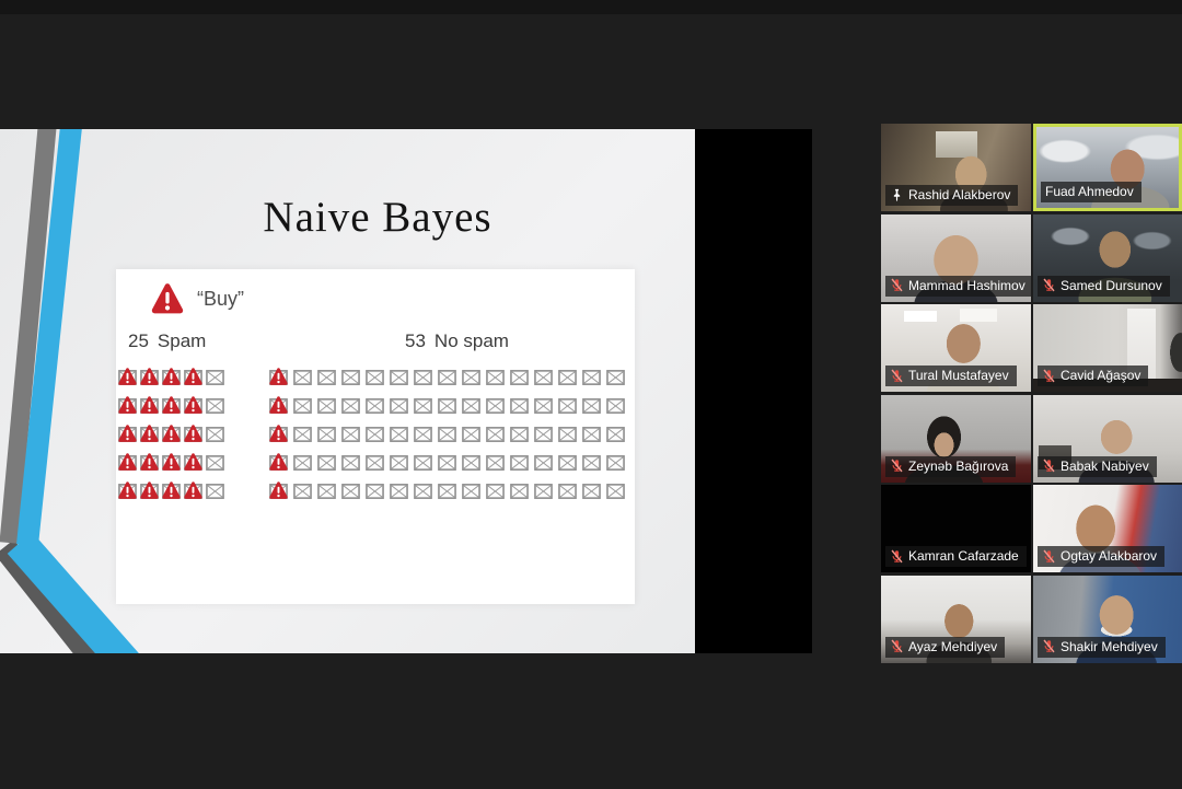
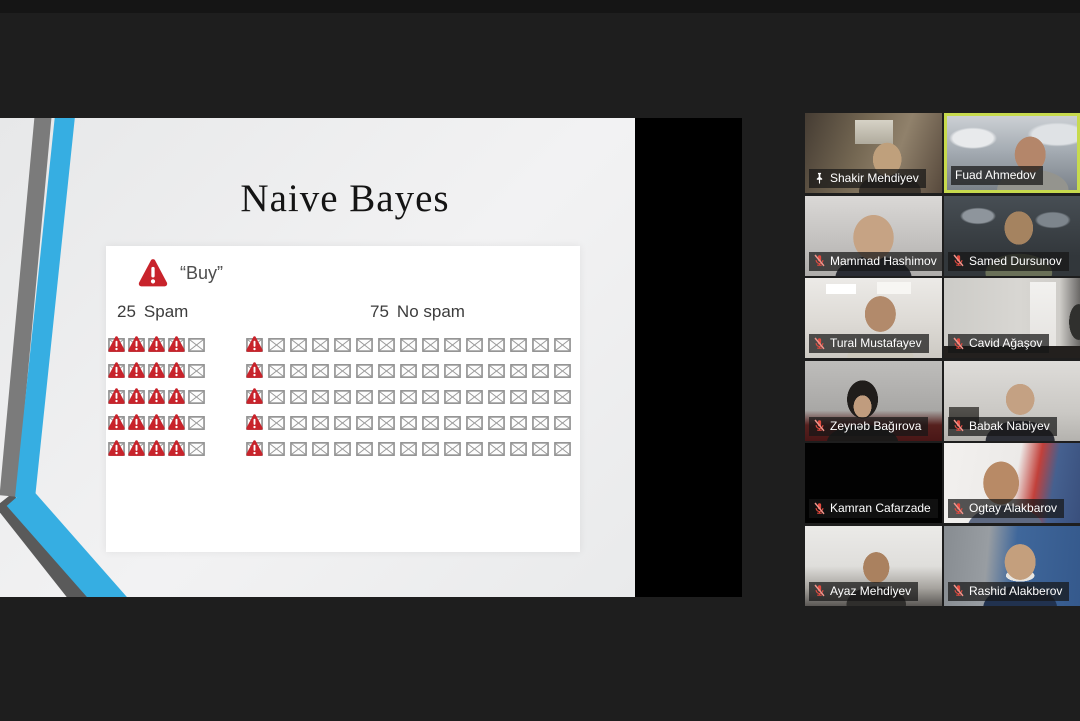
  Naive Bayes
  “Buy”
  25
  Spam
- 53
+ 75
  No spam
- Rashid Alakberov
+ Shakir Mehdiyev
  Fuad Ahmedov
  Mammad Hashimov
  Samed Dursunov
  Tural Mustafayev
  Cavid Ağaşov
  Zeynəb Bağırova
  Babak Nabiyev
  Kamran Cafarzade
  Ogtay Alakbarov
  Ayaz Mehdiyev
- Shakir Mehdiyev
+ Rashid Alakberov
